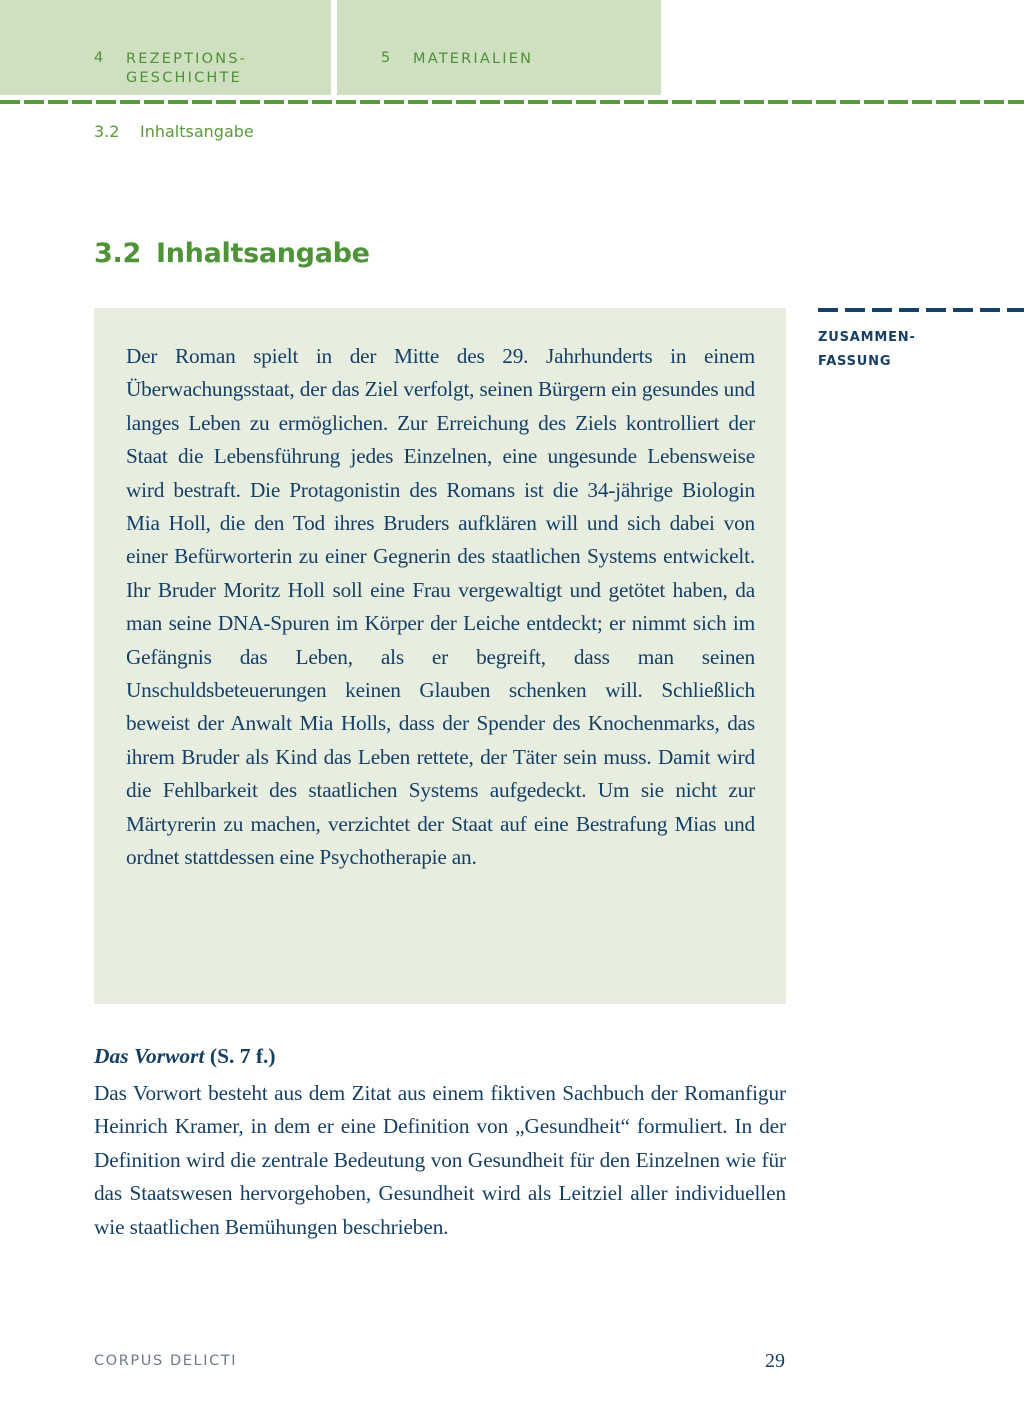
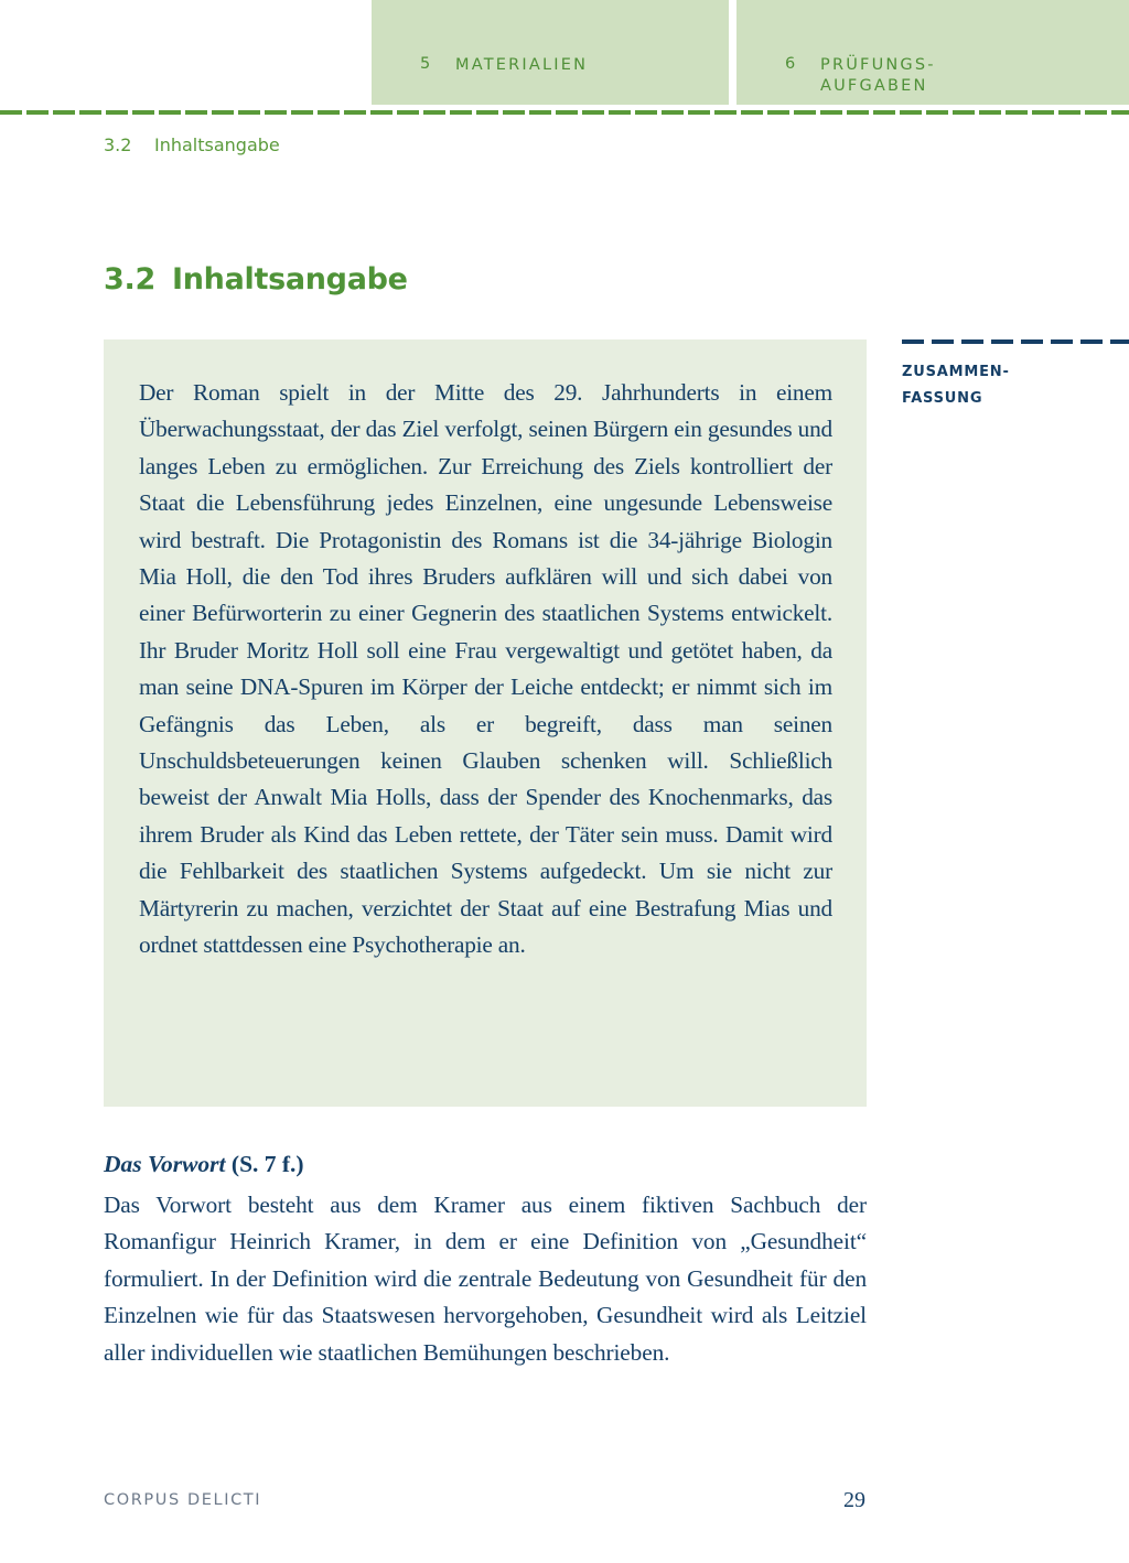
- 4
- REZEPTIONS-
- GESCHICHTE
  5
  MATERIALIEN
+ 6
+ PRÜFUNGS-
+ AUFGABEN
  3.2 Inhaltsangabe
  3.2 Inhaltsangabe
  ZUSAMMEN-
  FASSUNG
  Der Roman spielt in der Mitte des 29. Jahrhunderts in einem Überwachungsstaat, der das Ziel verfolgt, seinen Bürgern ein gesundes und langes Leben zu ermöglichen. Zur Erreichung des Ziels kontrolliert der Staat die Lebensführung jedes Einzelnen, eine ungesunde Lebensweise wird bestraft. Die Protagonistin des Romans ist die 34-jährige Biologin Mia Holl, die den Tod ihres Bruders aufklären will und sich dabei von einer Befürworterin zu einer Gegnerin des staatlichen Systems entwickelt. Ihr Bruder Moritz Holl soll eine Frau vergewaltigt und getötet haben, da man seine DNA-Spuren im Körper der Leiche entdeckt; er nimmt sich im Gefängnis das Leben, als er begreift, dass man seinen Unschuldsbeteuerungen keinen Glauben schenken will. Schließlich beweist der Anwalt Mia Holls, dass der Spender des Knochenmarks, das ihrem Bruder als Kind das Leben rettete, der Täter sein muss. Damit wird die Fehlbarkeit des staatlichen Systems aufgedeckt. Um sie nicht zur Märtyrerin zu machen, verzichtet der Staat auf eine Bestrafung Mias und ordnet stattdessen eine Psychotherapie an.
  Das Vorwort (S. 7 f.)
- Das Vorwort besteht aus dem Zitat aus einem fiktiven Sachbuch der Romanfigur Heinrich Kramer, in dem er eine Definition von „Gesundheit“ formuliert. In der Definition wird die zentrale Bedeutung von Gesundheit für den Einzelnen wie für das Staatswesen hervorgehoben, Gesundheit wird als Leitziel aller individuellen wie staatlichen Bemühungen beschrieben.
+ Das Vorwort besteht aus dem Kramer aus einem fiktiven Sachbuch der Romanfigur Heinrich Kramer, in dem er eine Definition von „Gesundheit“ formuliert. In der Definition wird die zentrale Bedeutung von Gesundheit für den Einzelnen wie für das Staatswesen hervorgehoben, Gesundheit wird als Leitziel aller individuellen wie staatlichen Bemühungen beschrieben.
  CORPUS DELICTI
  29
